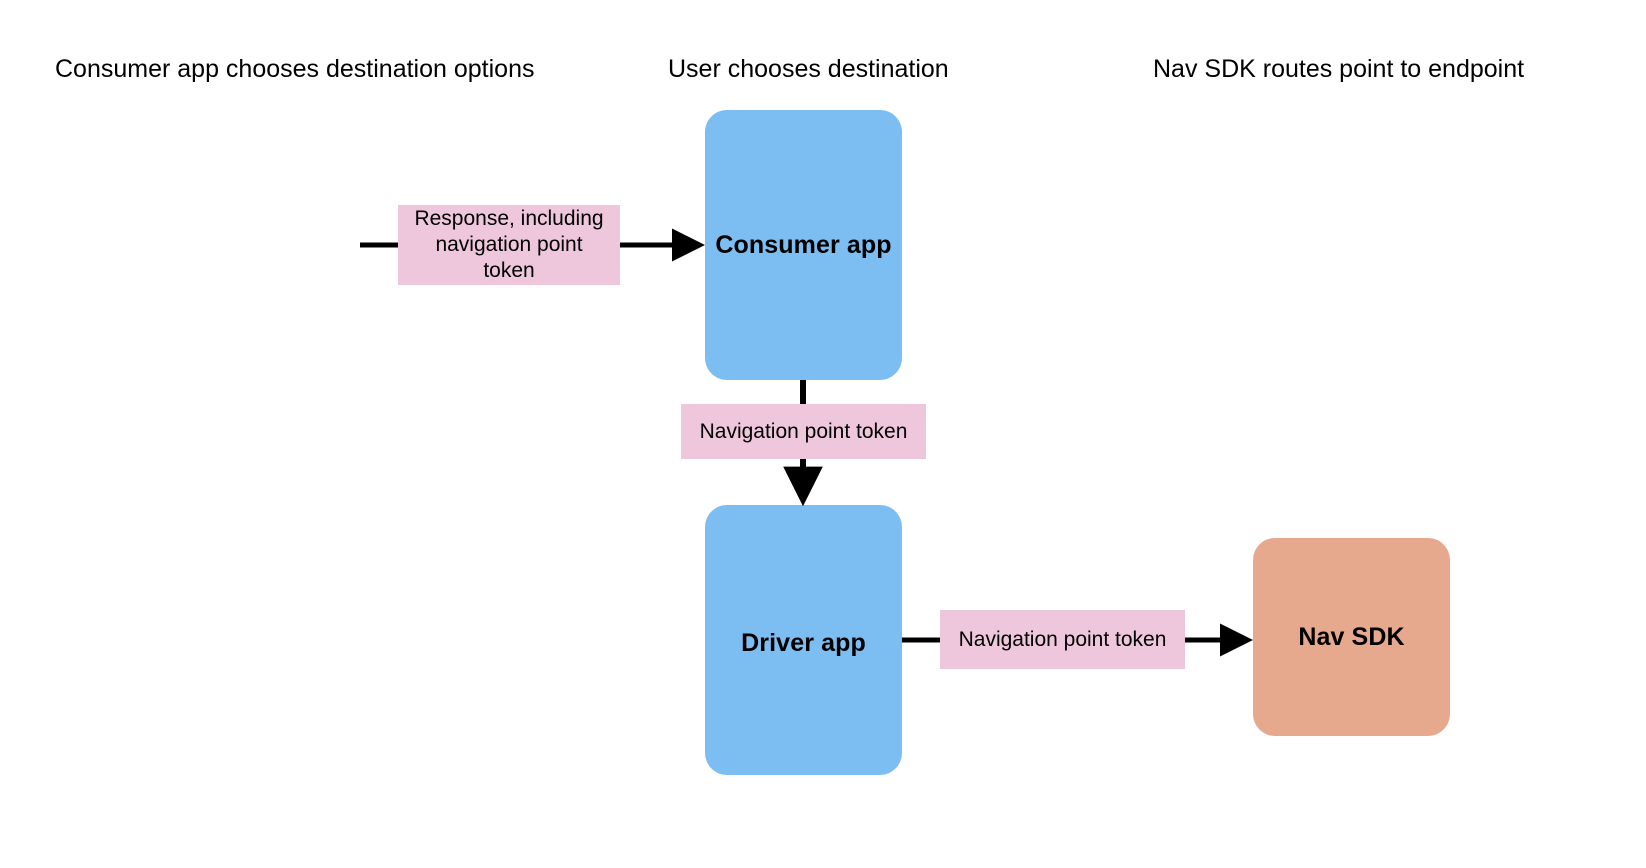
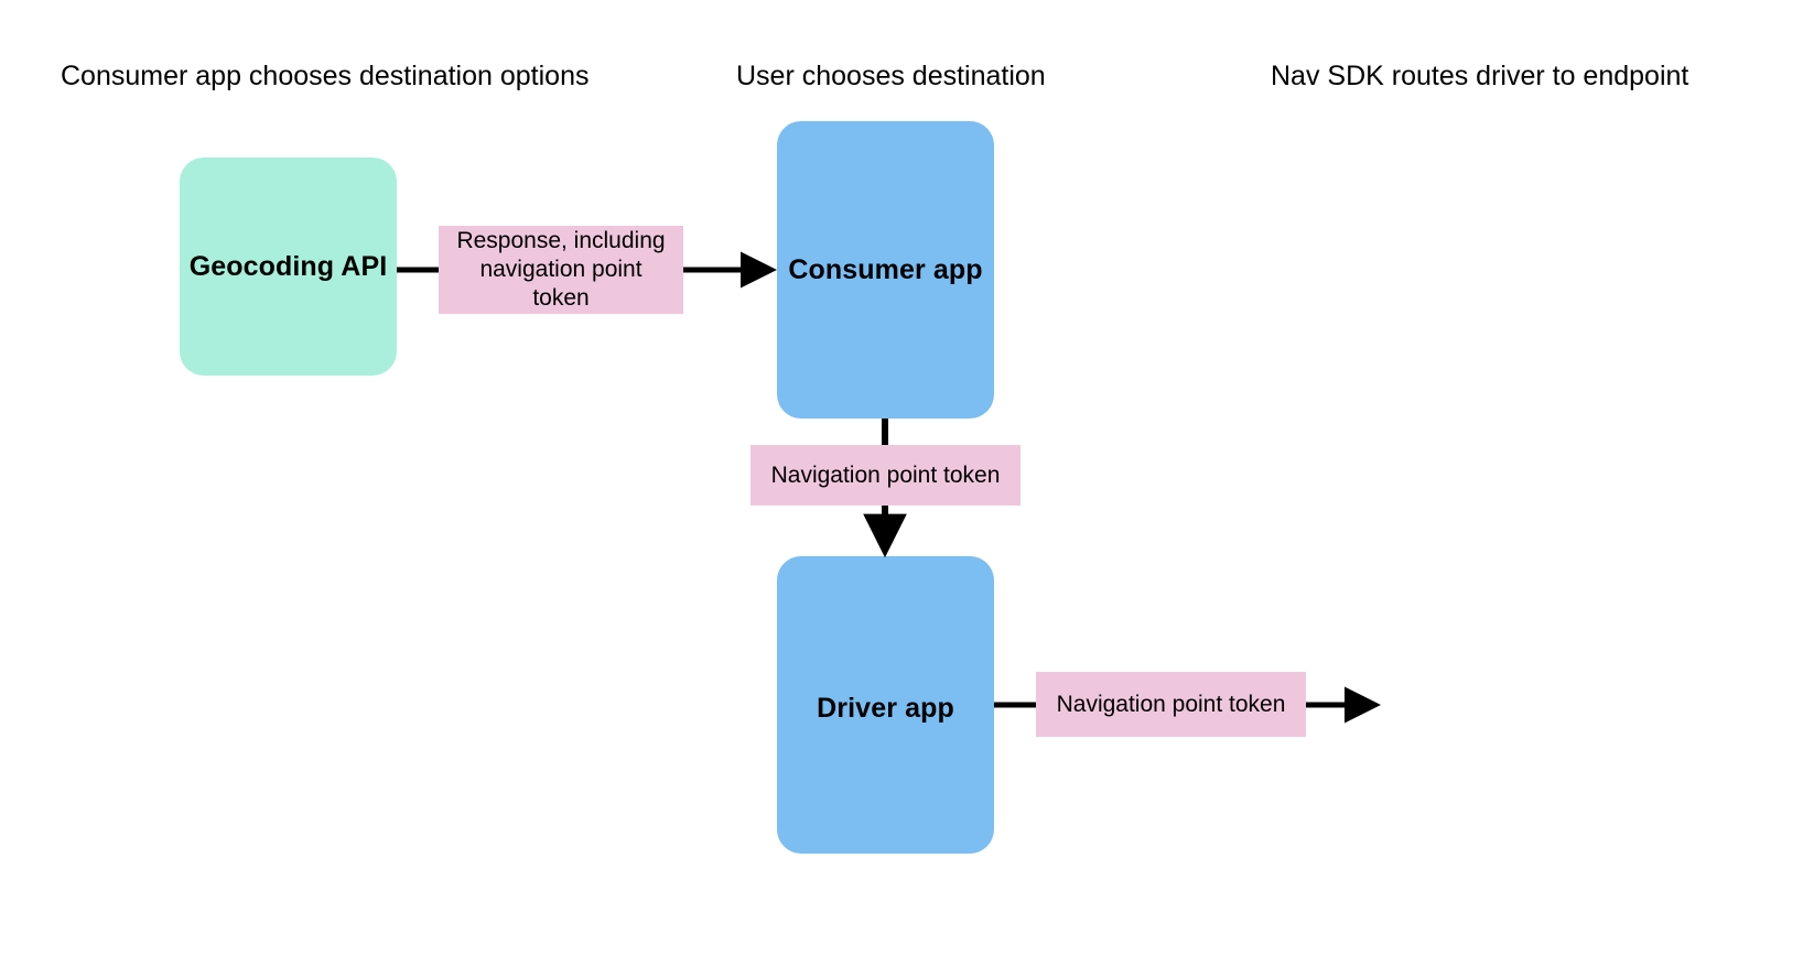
  Consumer app chooses destination options
  User chooses destination
- Nav SDK routes point to endpoint
+ Nav SDK routes driver to endpoint
+ Geocoding API
  Consumer app
  Driver app
- Nav SDK
  Response, including
  navigation point
  token
  Navigation point token
  Navigation point token
